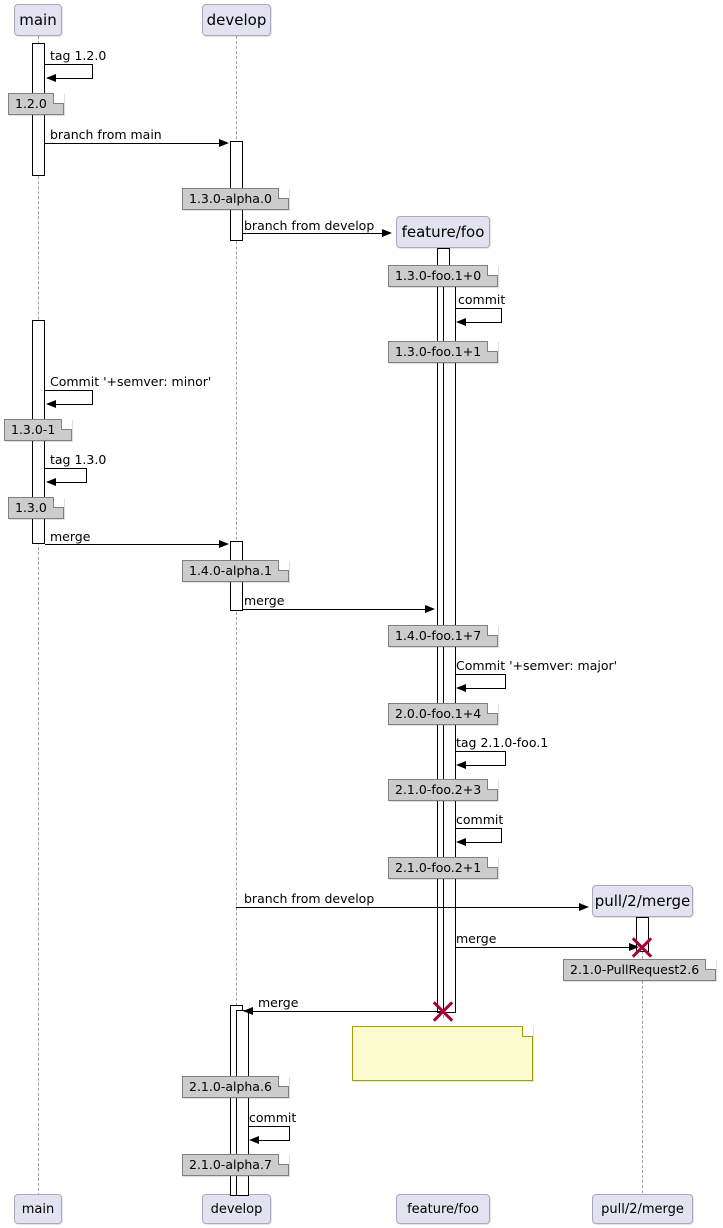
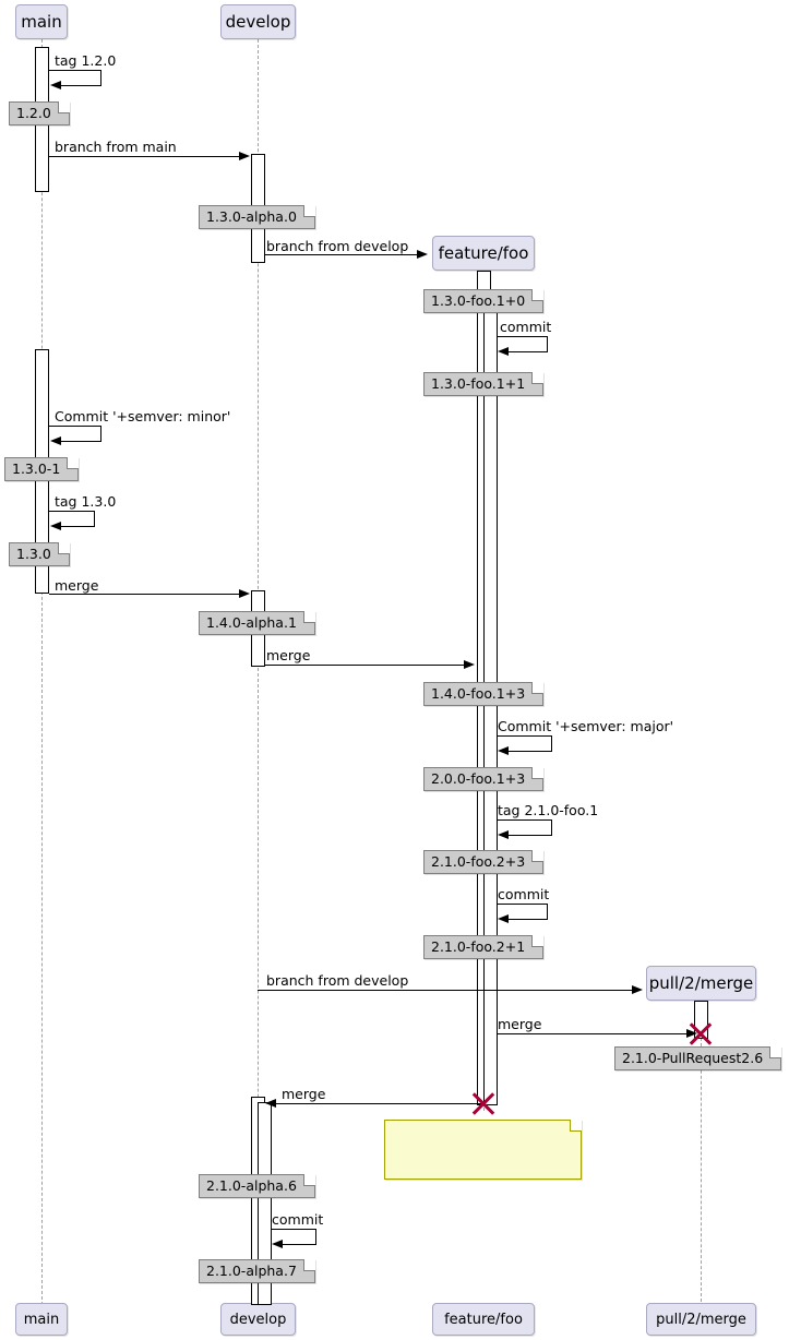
  main
  develop
  feature/foo
  pull/2/merge
  main
  develop
  feature/foo
  pull/2/merge
  tag 1.2.0
  1.2.0
  branch from main
  1.3.0-alpha.0
  branch from develop
  1.3.0-foo.1+0
  commit
  1.3.0-foo.1+1
  Commit '+semver: minor'
  1.3.0-1
  tag 1.3.0
  1.3.0
  merge
  1.4.0-alpha.1
  merge
- 1.4.0-foo.1+7
+ 1.4.0-foo.1+3
  Commit '+semver: major'
- 2.0.0-foo.1+4
+ 2.0.0-foo.1+3
  tag 2.1.0-foo.1
  2.1.0-foo.2+3
  commit
  2.1.0-foo.2+1
  branch from develop
  merge
  2.1.0-PullRequest2.6
  merge
  2.1.0-alpha.6
  commit
  2.1.0-alpha.7
